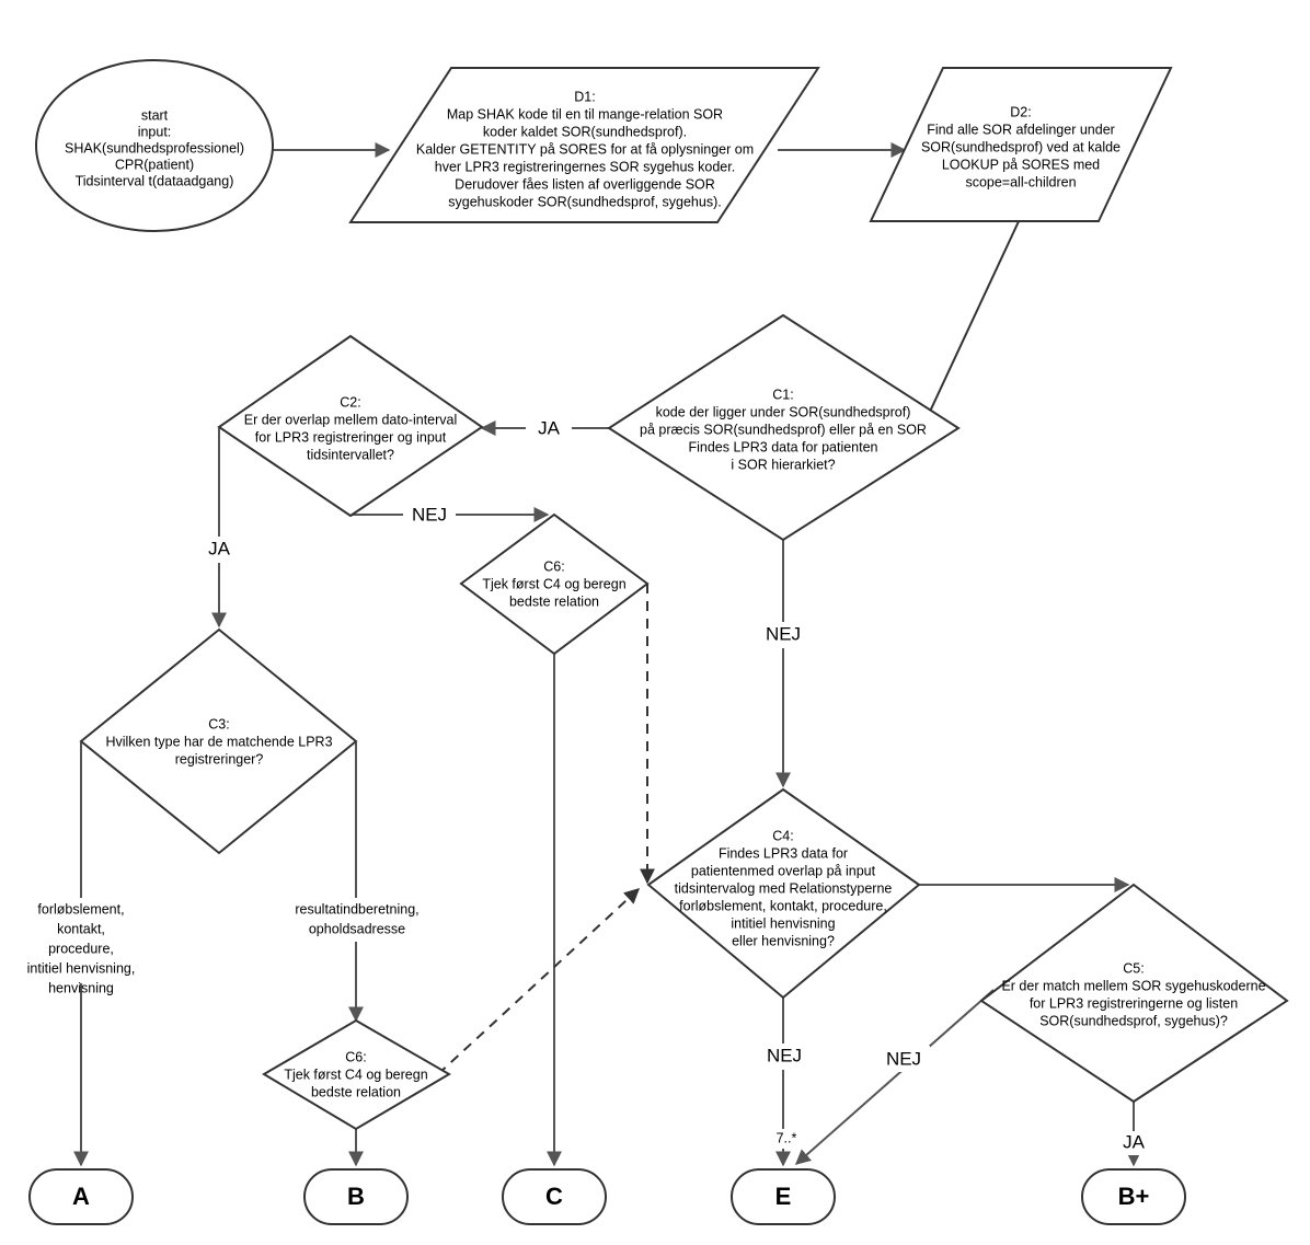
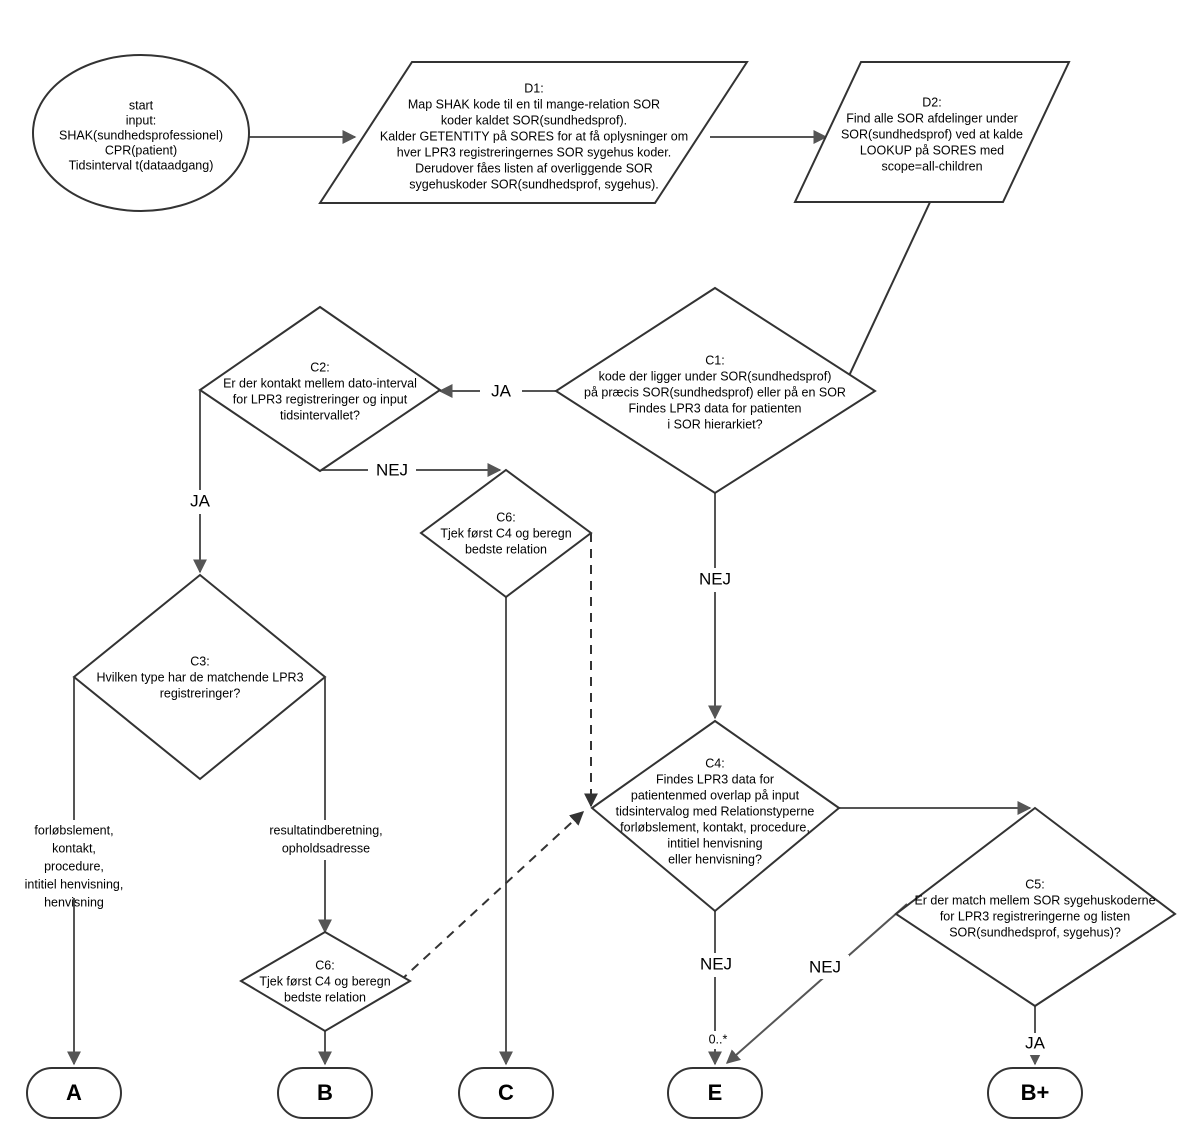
  JA
  NEJ
  JA
  NEJ
  forløbslement,
  kontakt,
  procedure,
  intitiel henvisning,
  henvisning
  resultatindberetning,
  opholdsadresse
  NEJ
- 7..*
+ 0..*
  NEJ
  JA
  start
  input:
  SHAK(sundhedsprofessionel)
  CPR(patient)
  Tidsinterval t(dataadgang)
  D1:
  Map SHAK kode til en til mange-relation SOR
  koder kaldet SOR(sundhedsprof).
  Kalder GETENTITY på SORES for at få oplysninger om
  hver LPR3 registreringernes SOR sygehus koder.
  Derudover fåes listen af overliggende SOR
  sygehuskoder SOR(sundhedsprof, sygehus).
  D2:
  Find alle SOR afdelinger under
  SOR(sundhedsprof) ved at kalde
  LOOKUP på SORES med
  scope=all-children
  C1:
  kode der ligger under SOR(sundhedsprof)
  på præcis SOR(sundhedsprof) eller på en SOR
  Findes LPR3 data for patienten
  i SOR hierarkiet?
  C2:
- Er der overlap mellem dato-interval
+ Er der kontakt mellem dato-interval
  for LPR3 registreringer og input
  tidsintervallet?
  C3:
  Hvilken type har de matchende LPR3
  registreringer?
  C6:
  Tjek først C4 og beregn
  bedste relation
  C6:
  Tjek først C4 og beregn
  bedste relation
  C4:
  Findes LPR3 data for
  patientenmed overlap på input
  tidsintervalog med Relationstyperne
  forløbslement, kontakt, procedure,
  intitiel henvisning
  eller henvisning?
  C5:
  Er der match mellem SOR sygehuskoderne
  for LPR3 registreringerne og listen
  SOR(sundhedsprof, sygehus)?
  A
  B
  C
  E
  B+
